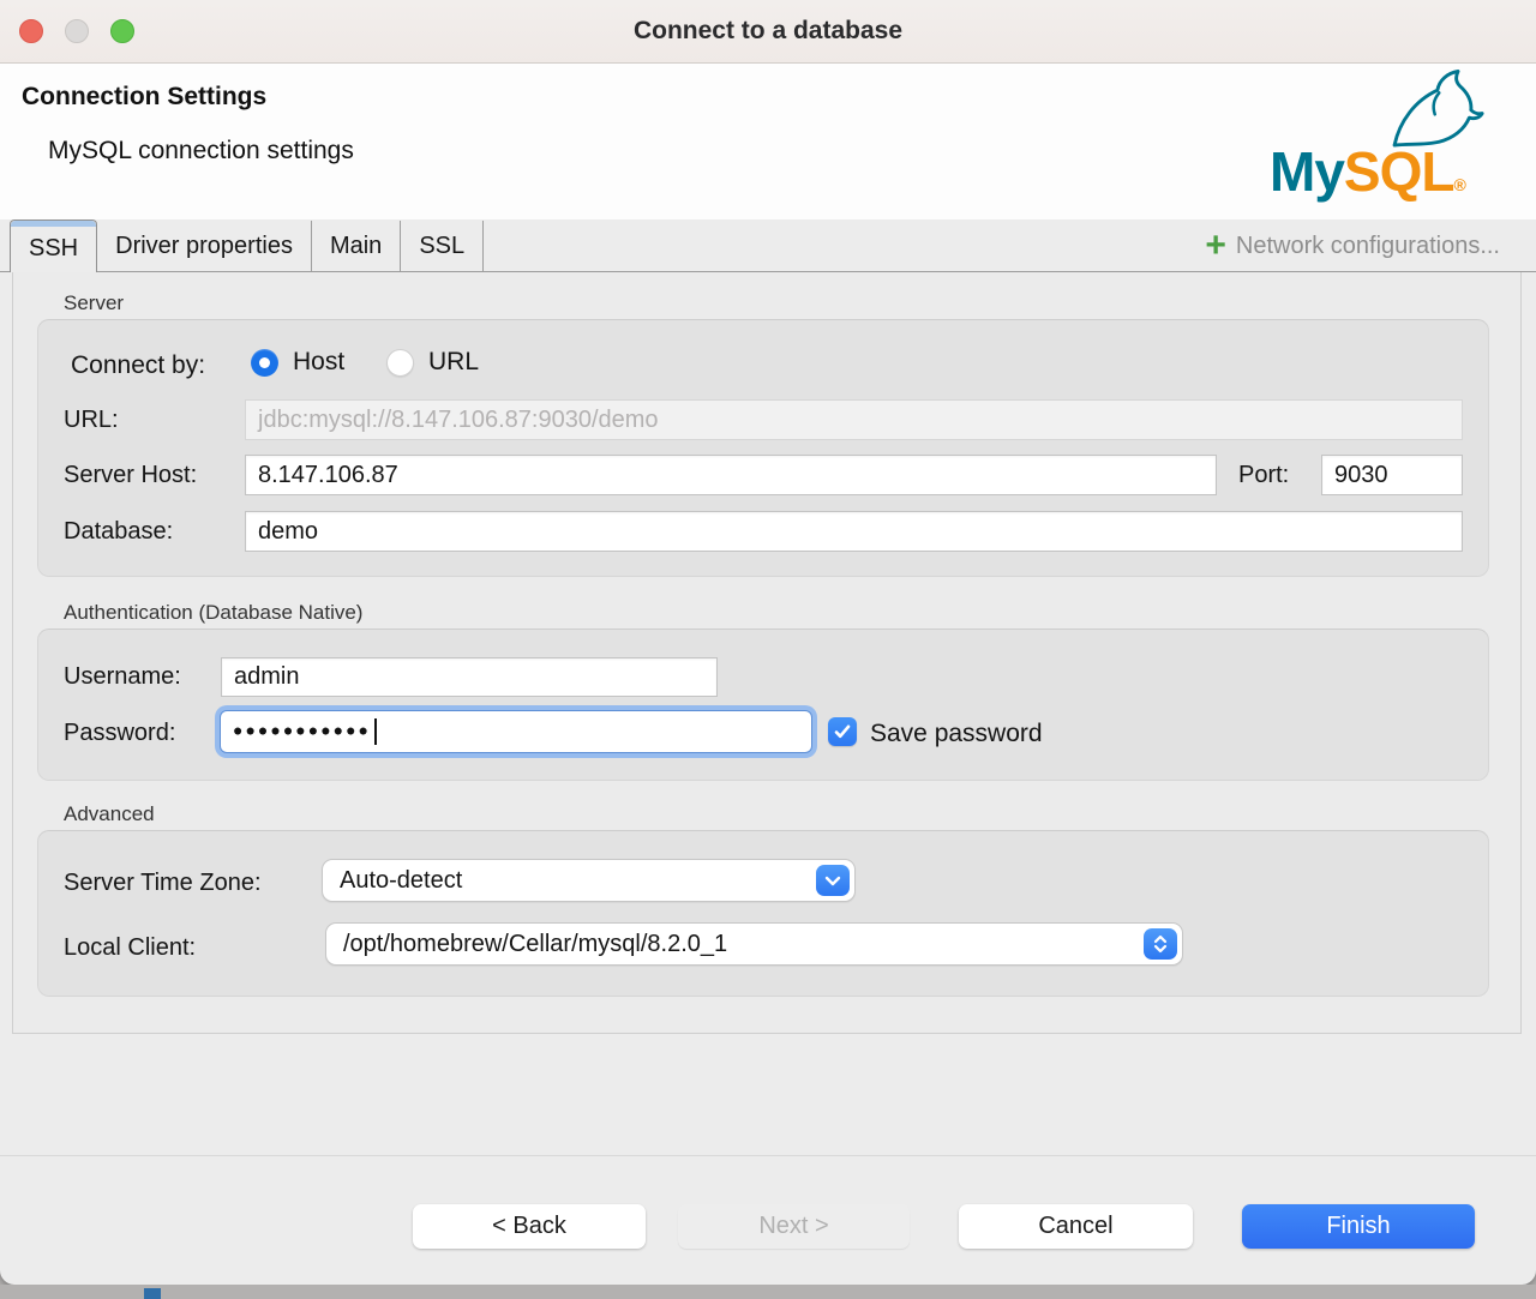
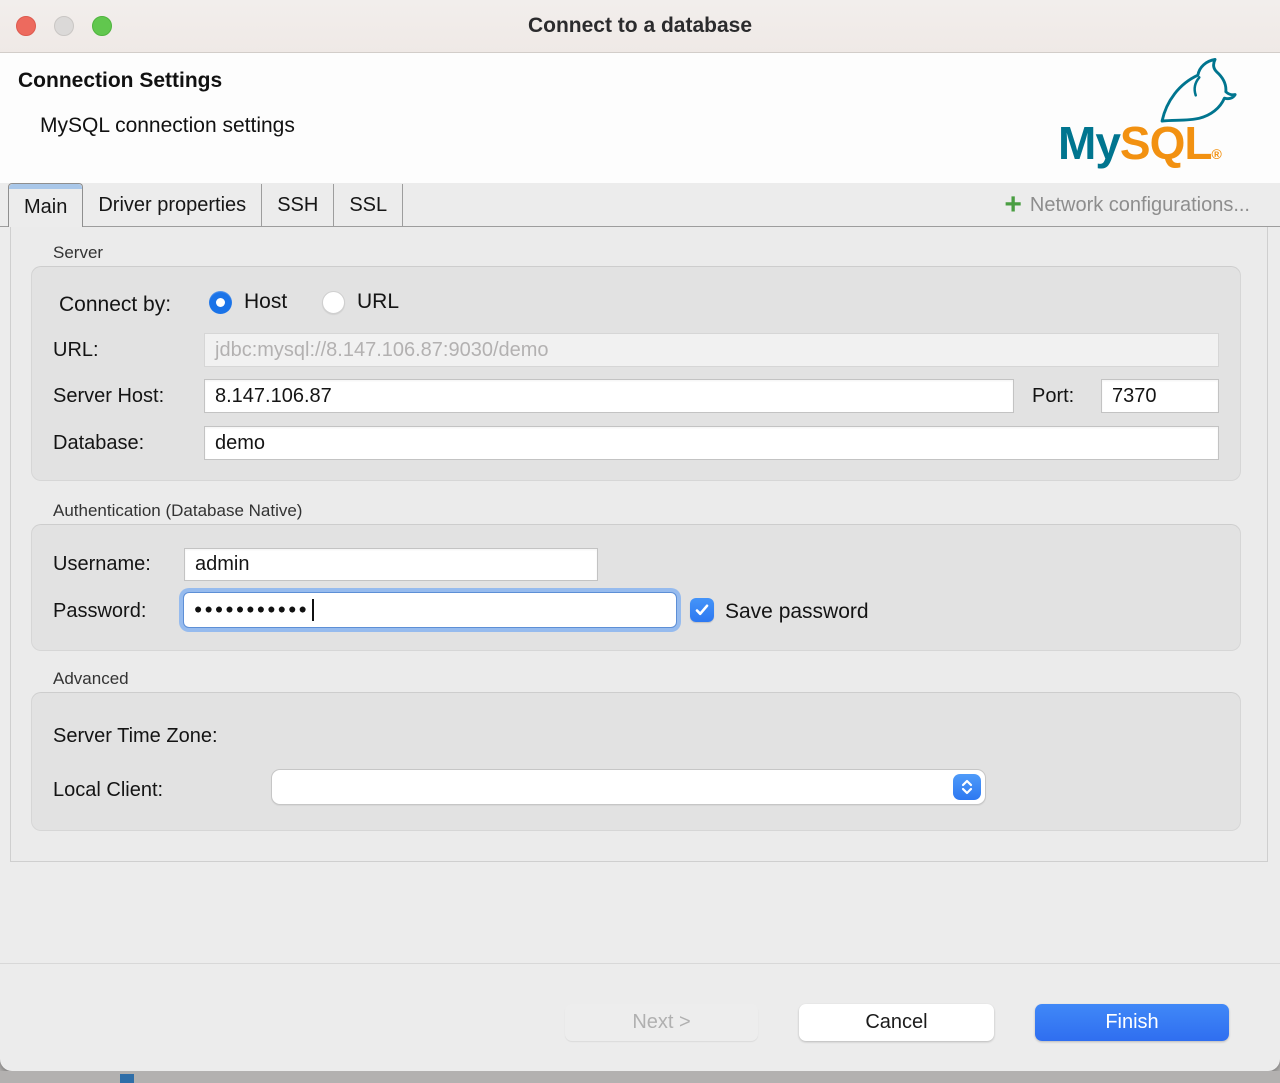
  Connect to a database
  Connection Settings
  MySQL connection settings
  MySQL®
- SSH
+ Main
  Driver properties
- Main
+ SSH
  SSL
  +
  Network configurations...
  Server
  Connect by:
  Host
  URL
  URL:
  jdbc:mysql://8.147.106.87:9030/demo
  Server Host:
  8.147.106.87
  Port:
- 9030
+ 7370
  Database:
  demo
  Authentication (Database Native)
  Username:
  admin
  Password:
  ●●●●●●●●●●●
  Save password
  Advanced
  Server Time Zone:
- Auto-detect
  Local Client:
- /opt/homebrew/Cellar/mysql/8.2.0_1
- < Back
  Next >
  Cancel
  Finish
